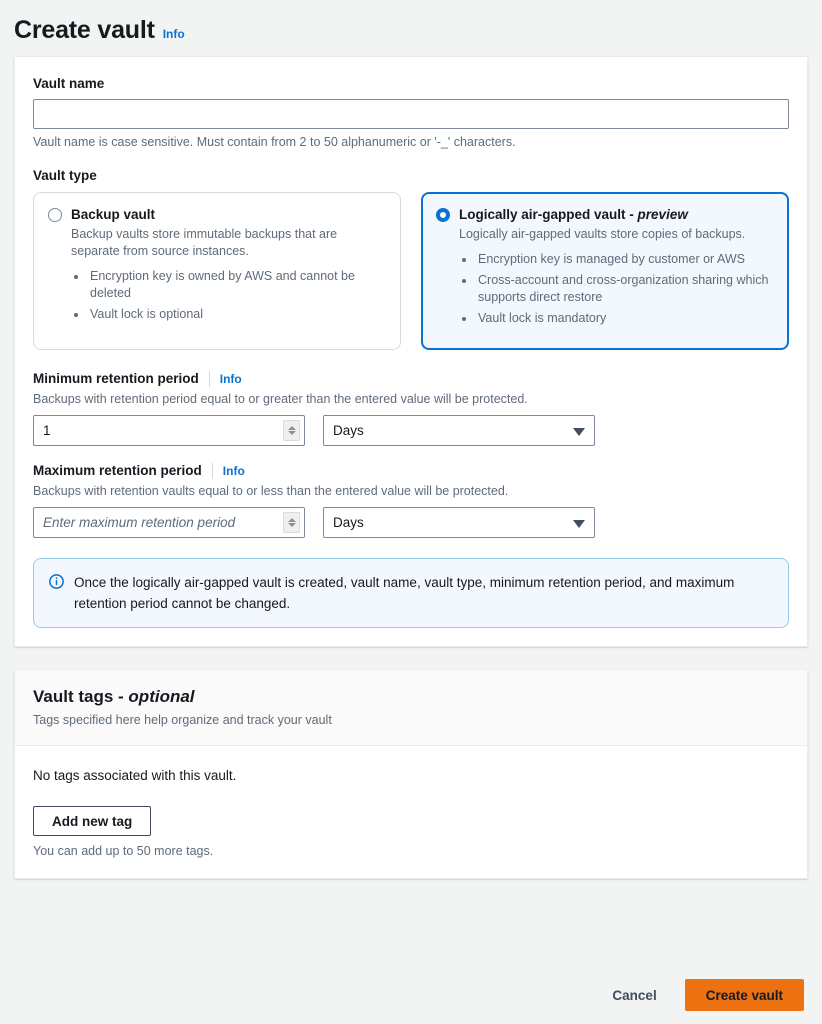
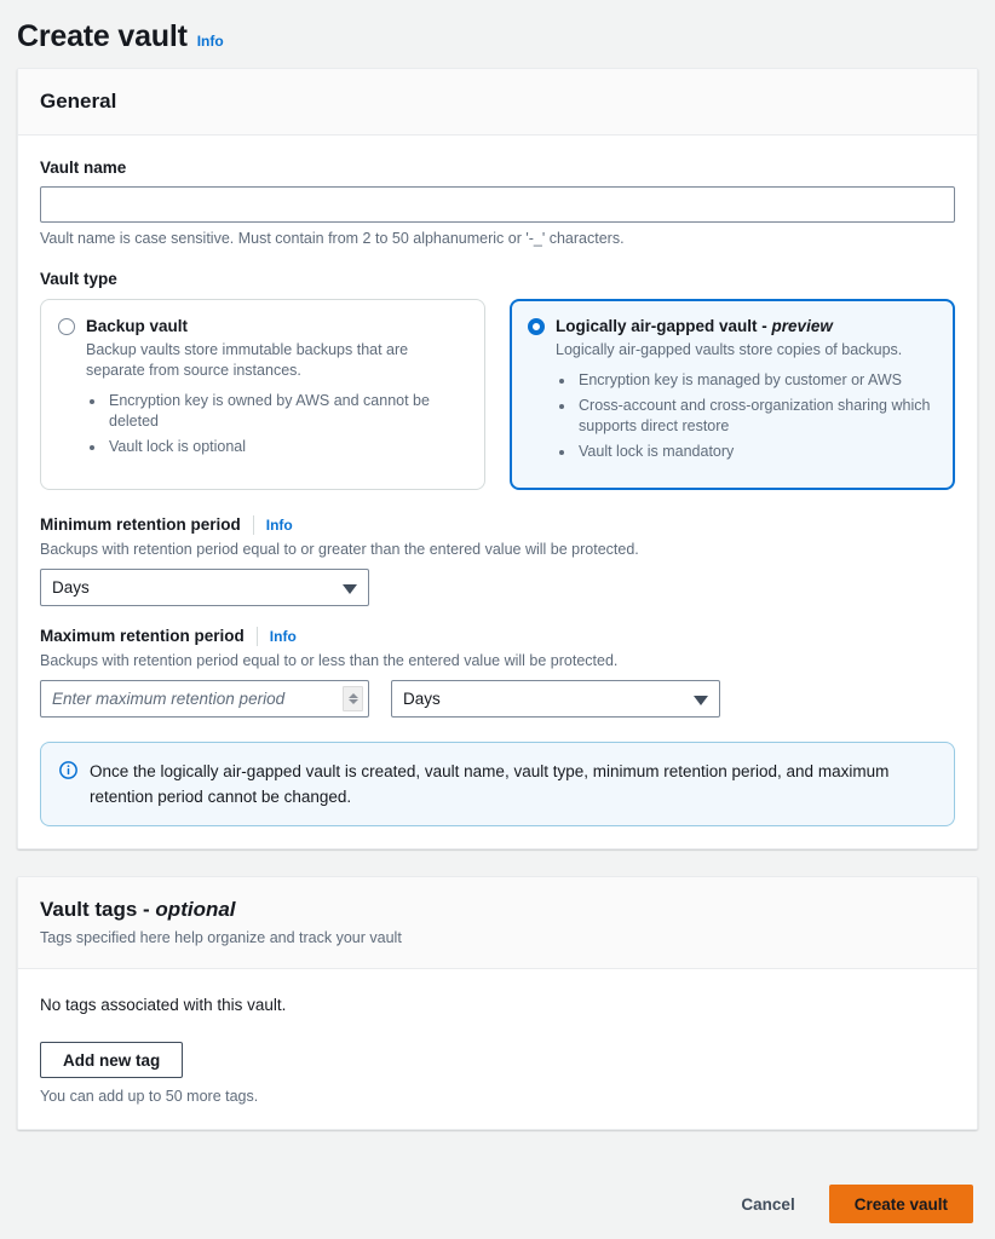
  Create vault
  Info
+ General
  Vault name
  Vault name is case sensitive. Must contain from 2 to 50 alphanumeric or '-_' characters.
  Vault type
  Backup vault
  Backup vaults store immutable backups that are separate from source instances.
  Encryption key is owned by AWS and cannot be deleted
  Vault lock is optional
  Logically air-gapped vault - preview
  Logically air-gapped vaults store copies of backups.
  Encryption key is managed by customer or AWS
  Cross-account and cross-organization sharing which supports direct restore
  Vault lock is mandatory
  Minimum retention period
  Info
  Backups with retention period equal to or greater than the entered value will be protected.
- 1
  Days
  Maximum retention period
  Info
- Backups with retention vaults equal to or less than the entered value will be protected.
+ Backups with retention period equal to or less than the entered value will be protected.
  Enter maximum retention period
  Days
  Once the logically air-gapped vault is created, vault name, vault type, minimum retention period, and maximum retention period cannot be changed.
  Vault tags - optional
  Tags specified here help organize and track your vault
  No tags associated with this vault.
  Add new tag
  You can add up to 50 more tags.
  Cancel
  Create vault
